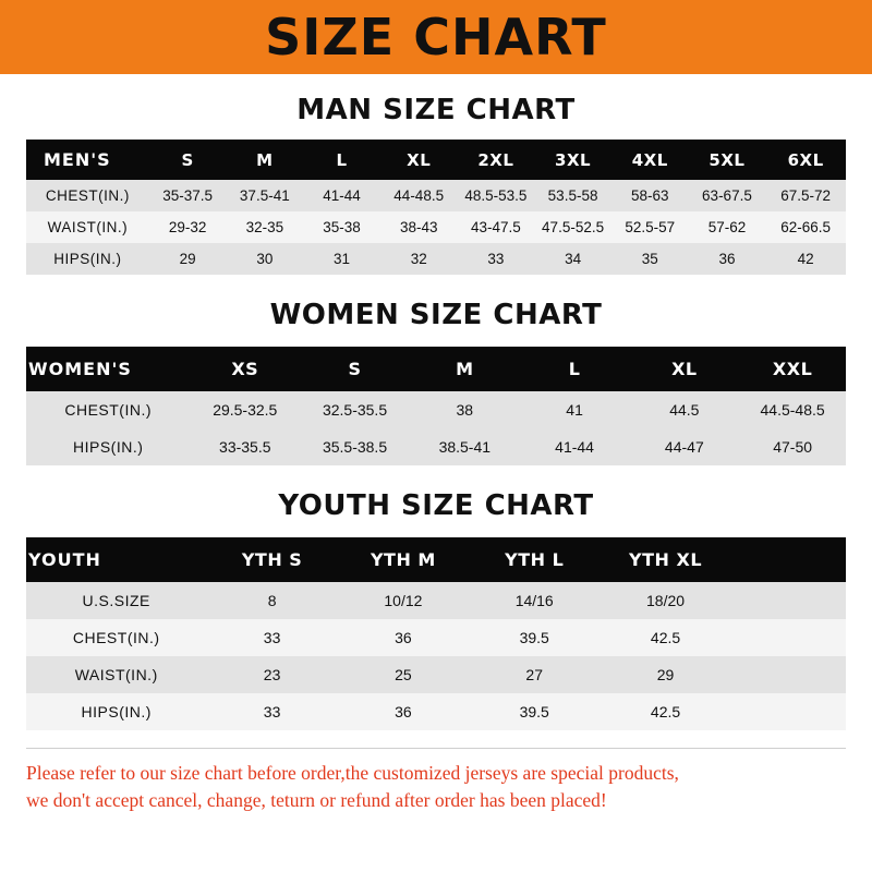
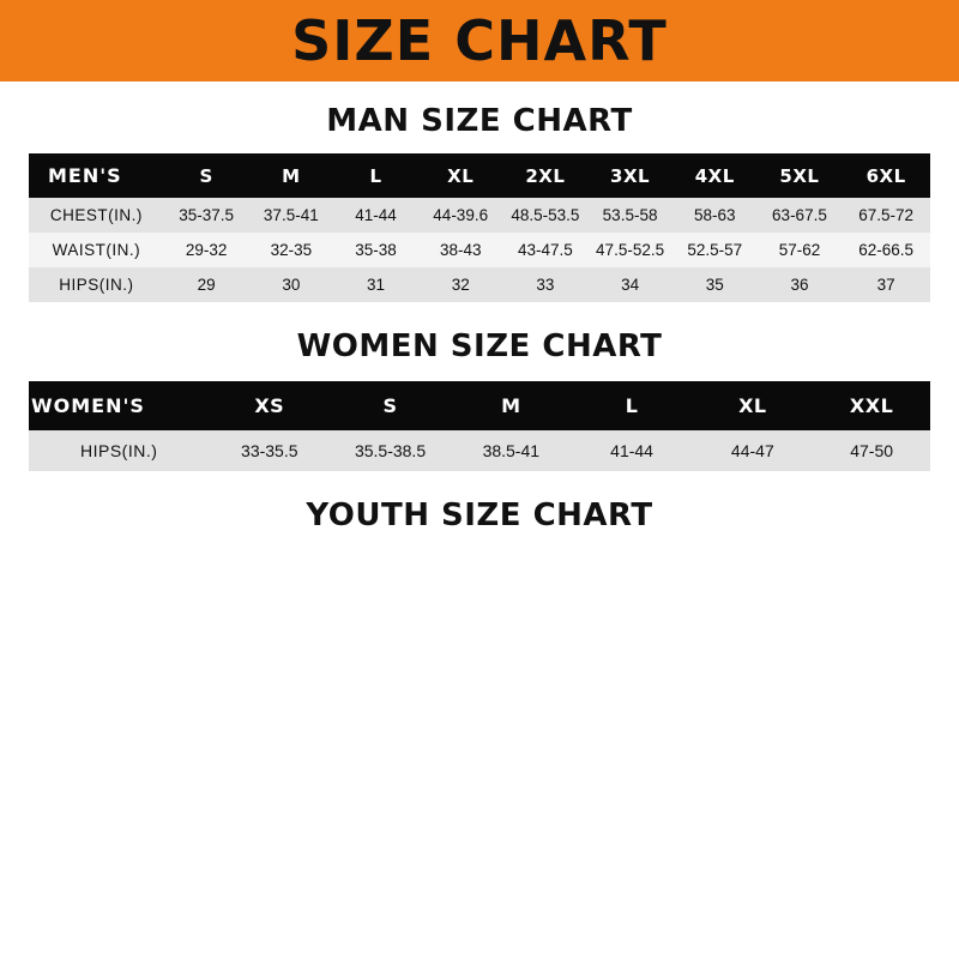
  SIZE CHART
  MAN SIZE CHART
  MEN'S	S	M	L	XL	2XL	3XL	4XL	5XL	6XL
- CHEST(IN.)	35-37.5	37.5-41	41-44	44-48.5	48.5-53.5	53.5-58	58-63	63-67.5	67.5-72
+ CHEST(IN.)	35-37.5	37.5-41	41-44	44-39.6	48.5-53.5	53.5-58	58-63	63-67.5	67.5-72
  WAIST(IN.)	29-32	32-35	35-38	38-43	43-47.5	47.5-52.5	52.5-57	57-62	62-66.5
- HIPS(IN.)	29	30	31	32	33	34	35	36	42
+ HIPS(IN.)	29	30	31	32	33	34	35	36	37
  WOMEN SIZE CHART
  WOMEN'S	XS	S	M	L	XL	XXL
- CHEST(IN.)	29.5-32.5	32.5-35.5	38	41	44.5	44.5-48.5
  HIPS(IN.)	33-35.5	35.5-38.5	38.5-41	41-44	44-47	47-50
  YOUTH SIZE CHART
- YOUTH	YTH S	YTH M	YTH L	YTH XL
- U.S.SIZE	8	10/12	14/16	18/20
- CHEST(IN.)	33	36	39.5	42.5
- WAIST(IN.)	23	25	27	29
- HIPS(IN.)	33	36	39.5	42.5
- Please refer to our size chart before order,the customized jerseys are special products,
- we don't accept cancel, change, teturn or refund after order has been placed!
